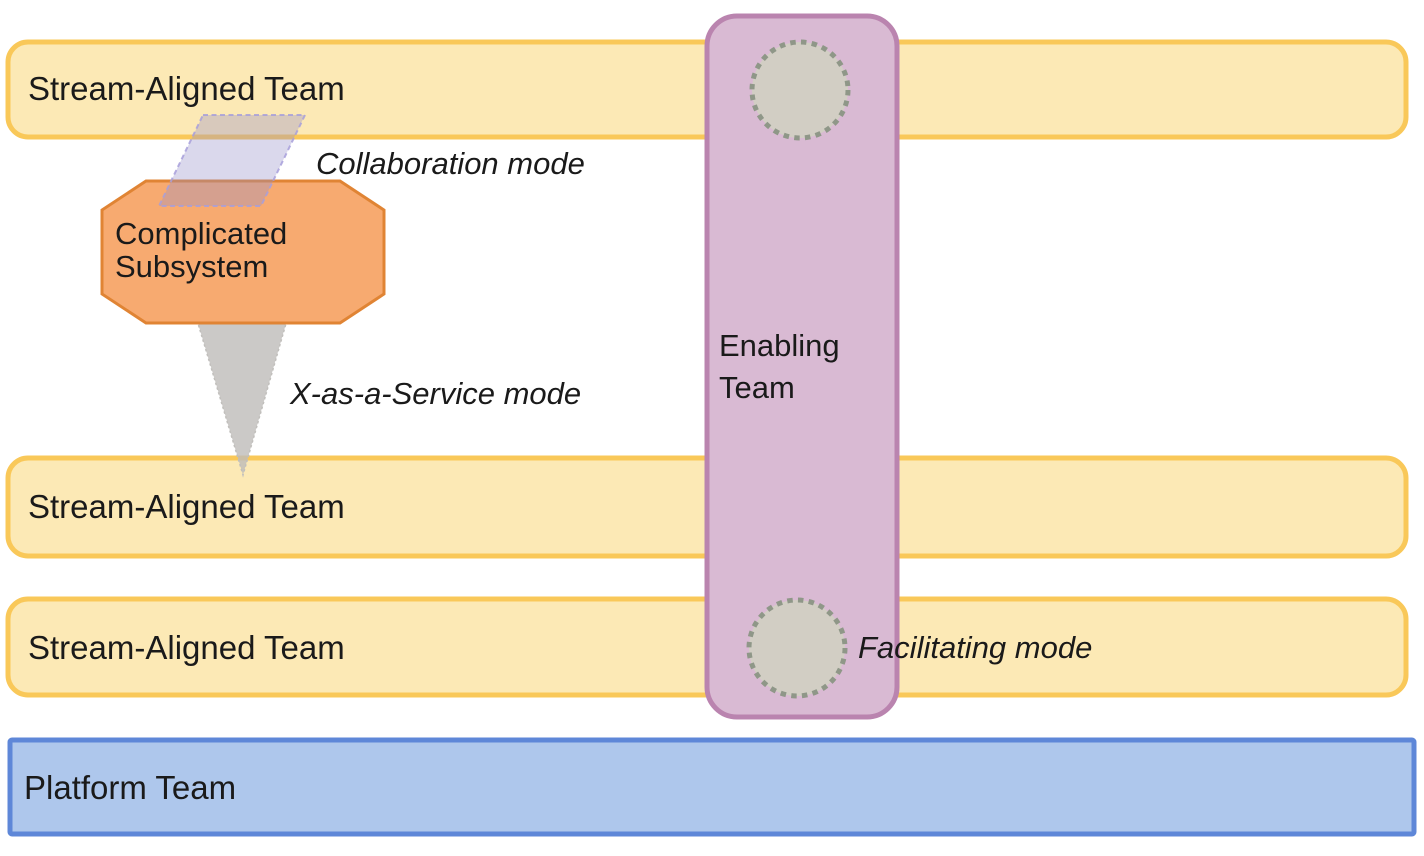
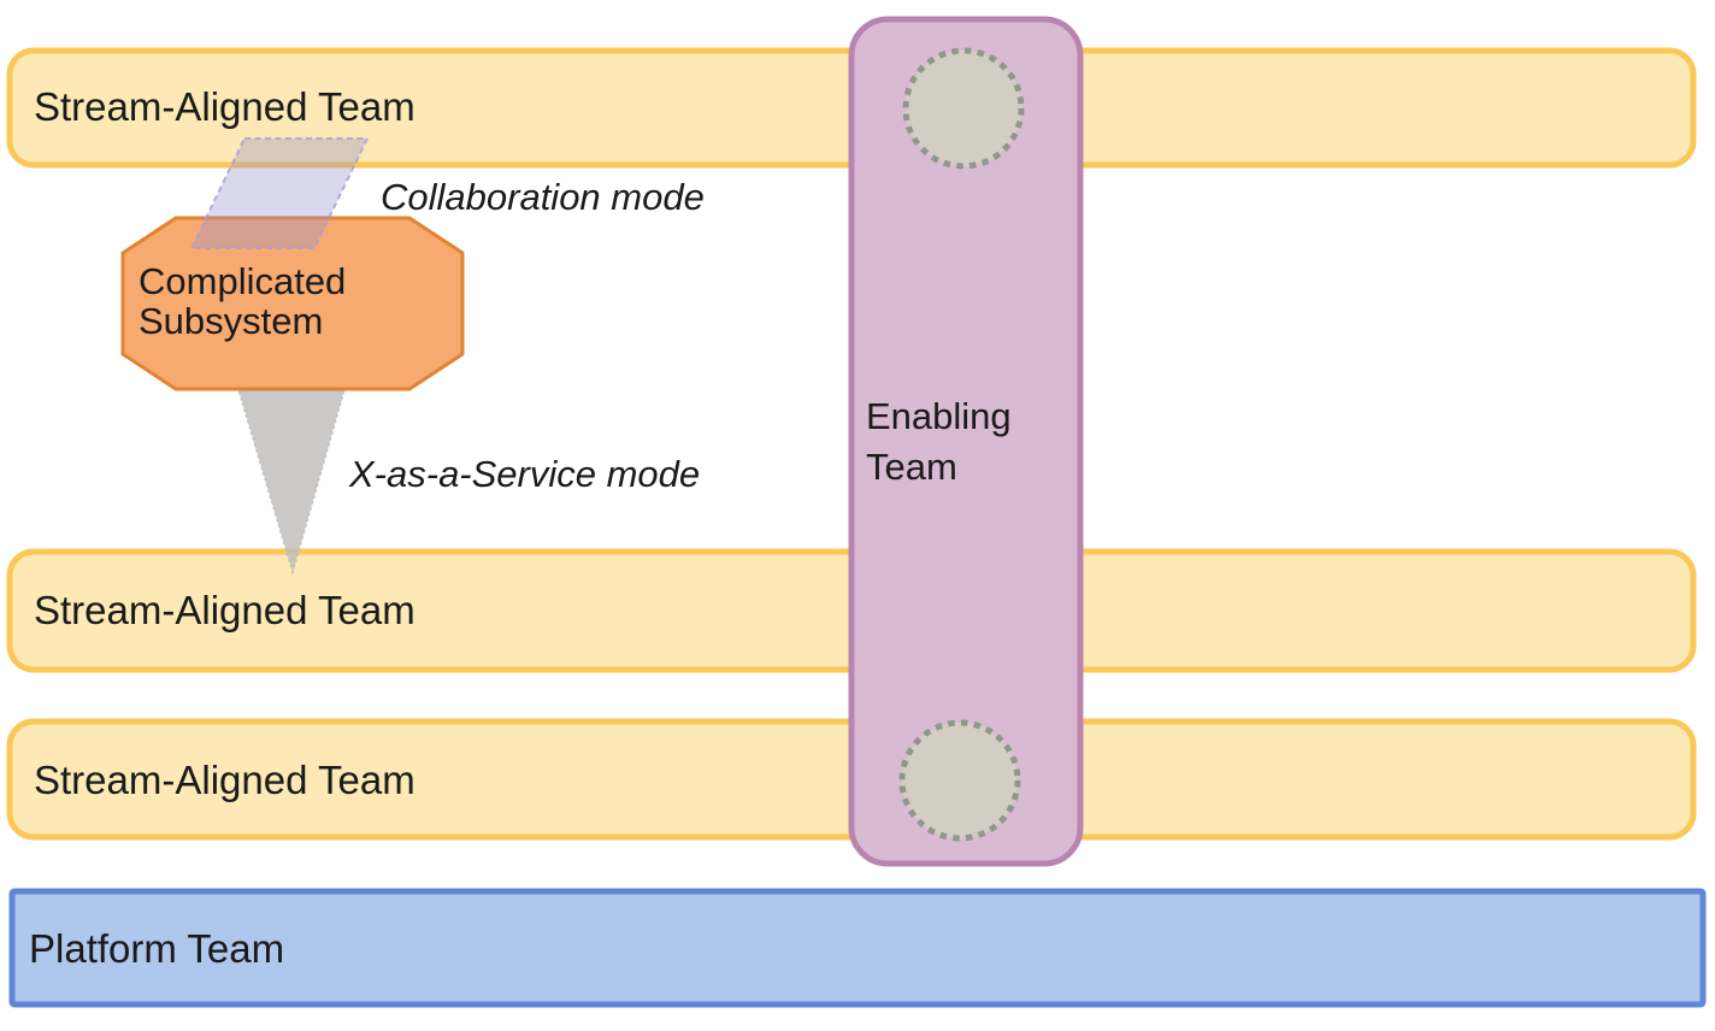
  Stream-Aligned Team
  Stream-Aligned Team
  Stream-Aligned Team
  Platform Team
  Complicated
  Subsystem
  Enabling
  Team
  Collaboration mode
  X-as-a-Service mode
- Facilitating mode
